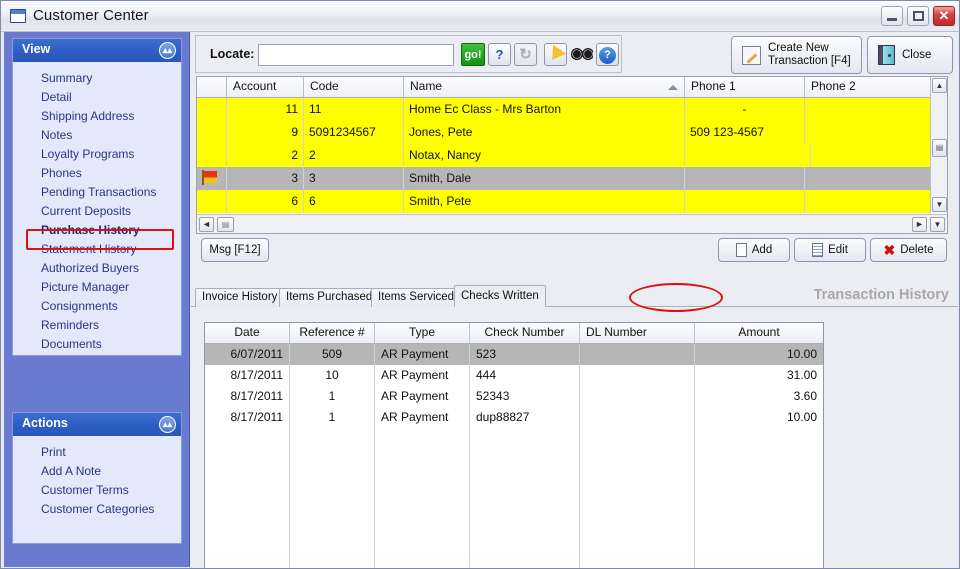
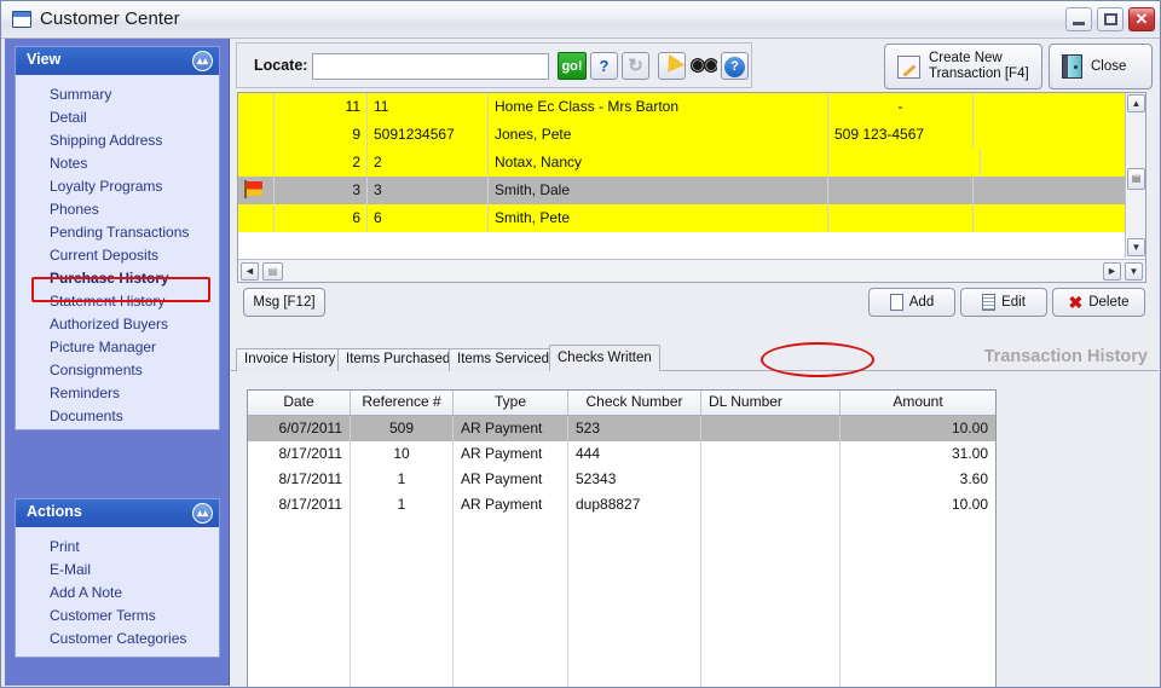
  Customer Center
  ✕
  View
  ▴▴
  Summary
  Detail
  Shipping Address
  Notes
  Loyalty Programs
  Phones
  Pending Transactions
  Current Deposits
  Purchase History
  Statement History
  Authorized Buyers
  Picture Manager
  Consignments
  Reminders
  Documents
  Actions
  ▴▴
  Print
+ E-Mail
  Add A Note
  Customer Terms
  Customer Categories
  Locate:
  go!
  ?
  ↻
  ◉◉
  ?
  Create New
  Transaction [F4]
  Close
- Account
- Code
- Name
- Phone 1
- Phone 2
  11
  11
  Home Ec Class - Mrs Barton
  -
  9
  5091234567
  Jones, Pete
  509 123-4567
  2
  2
  Notax, Nancy
  3
  3
  Smith, Dale
  6
  6
  Smith, Pete
  ▲
  ▤
  ▼
  ◄
  ▤
  ►
  ▼
  Msg [F12]
  Add
  Edit
  ✖
  Delete
  Invoice History
  Items Purchased
  Items Serviced
  Checks Written
  Transaction History
  Date
  Reference #
  Type
  Check Number
  DL Number
  Amount
  6/07/2011
  509
  AR Payment
  523
  10.00
  8/17/2011
  10
  AR Payment
  444
  31.00
  8/17/2011
  1
  AR Payment
  52343
  3.60
  8/17/2011
  1
  AR Payment
  dup88827
  10.00
